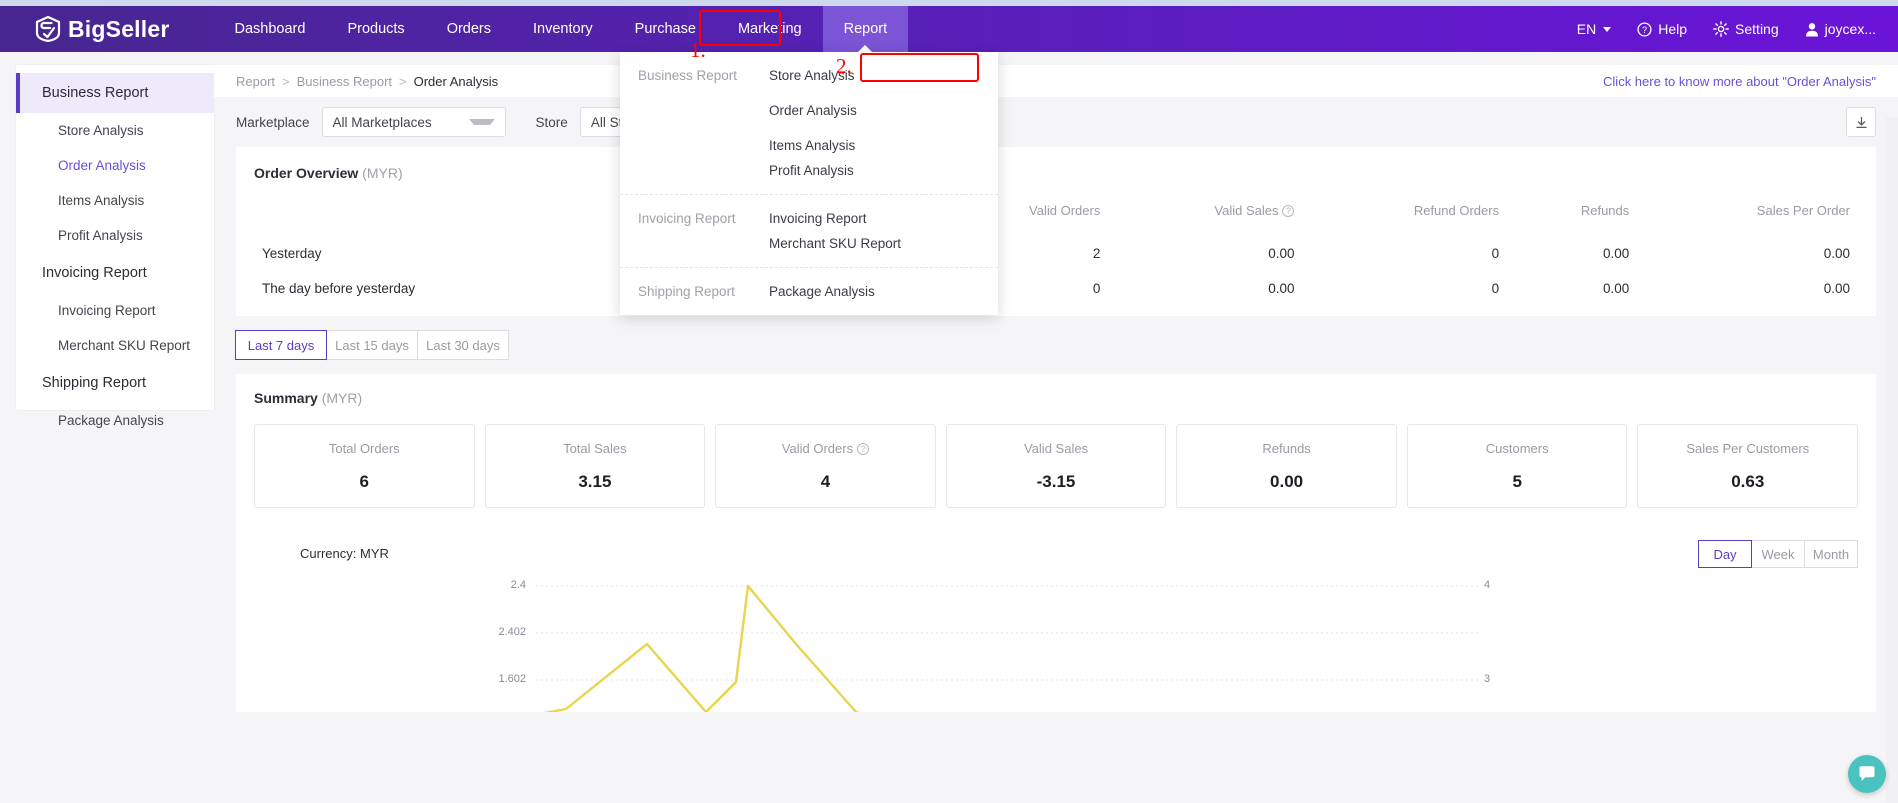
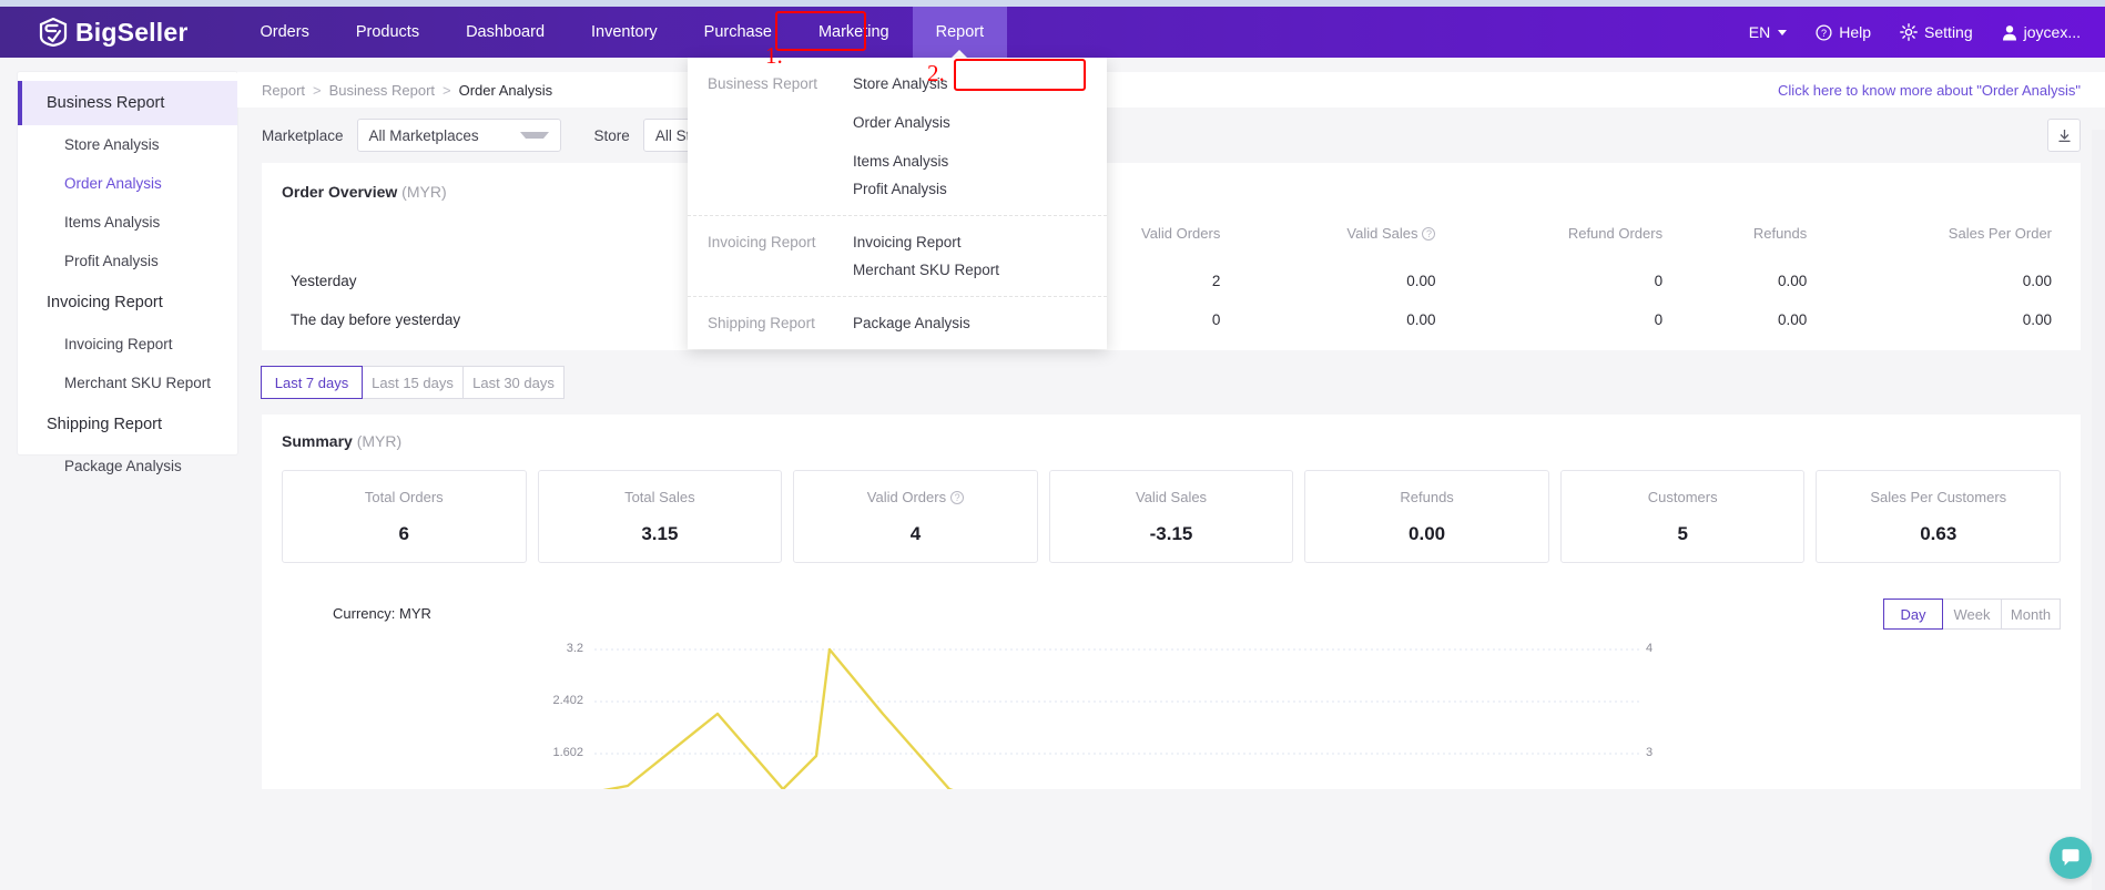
  BigSeller
- Dashboard
+ Orders
  Products
- Orders
+ Dashboard
  Inventory
  Purchase
  Marketing
  Report
  EN
  ?
  Help
  Setting
  joycex...
  Business Report
  Store Analysis
  Order Analysis
  Items Analysis
  Profit Analysis
  Invoicing Report
  Invoicing Report
  Merchant SKU Report
  Shipping Report
  Package Analysis
  1.
  2.
  Business Report
  Store Analysis
  Order Analysis
  Items Analysis
  Profit Analysis
  Invoicing Report
  Invoicing Report
  Merchant SKU Report
  Shipping Report
  Package Analysis
  Report
  >
  Business Report
  >
  Order Analysis
  Click here to know more about "Order Analysis"
  Marketplace
  All Marketplaces
  Store
  Order Overview (MYR)
  			Valid Orders	Valid Sales ?	Refund Orders	Refunds	Sales Per Order
  Yesterday			2	0.00	0	0.00	0.00
  The day before yesterday			0	0.00	0	0.00	0.00
  Last 7 days
  Last 15 days
  Last 30 days
  Summary (MYR)
  Total Orders
  6
  Total Sales
  3.15
  Valid Orders ?
  4
  Valid Sales
  -3.15
  Refunds
  0.00
  Customers
  5
  Sales Per Customers
  0.63
  Currency: MYR
  Day
  Week
  Month
- 2.4
+ 3.2
  2.402
  1.602
  4
  3
